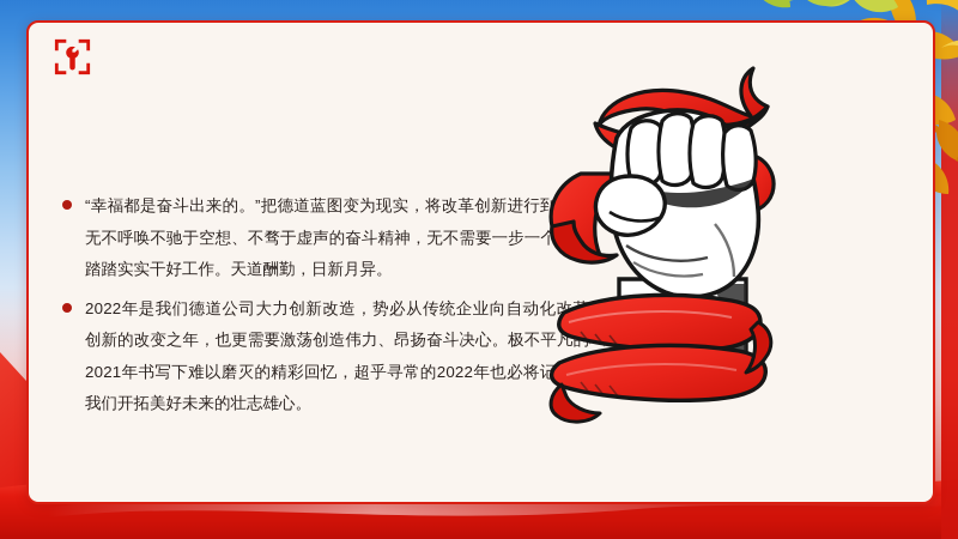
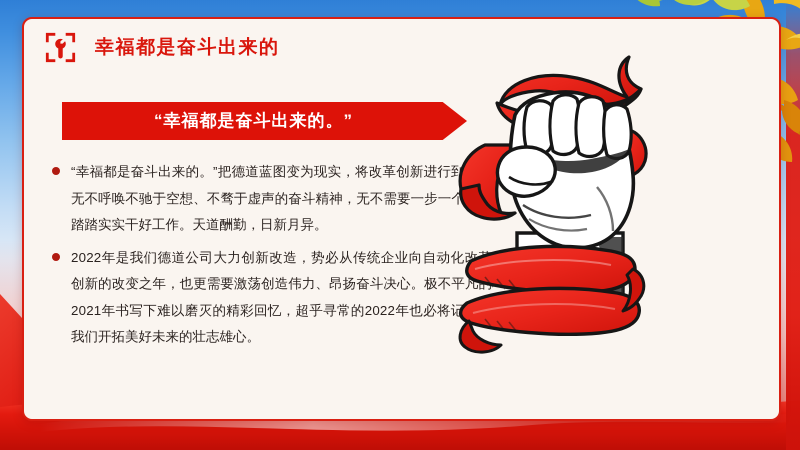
+ 幸福都是奋斗出来的
+ “幸福都是奋斗出来的。”
  “幸福都是奋斗出来的。”把德道蓝图变为现实，将改革创新进行到无不呼唤不驰于空想、不骛于虚声的奋斗精神，无不需要一步一个踏踏实实干好工作。天道酬勤，日新月异。
  2022年是我们德道公司大力创新改造，势必从传统企业向自动化改创新的改变之年，也更需要激荡创造伟力、昂扬奋斗决心。极不平凡2021年书写下难以磨灭的精彩回忆，超乎寻常的2022年也必将记我们开拓美好未来的壮志雄心。
